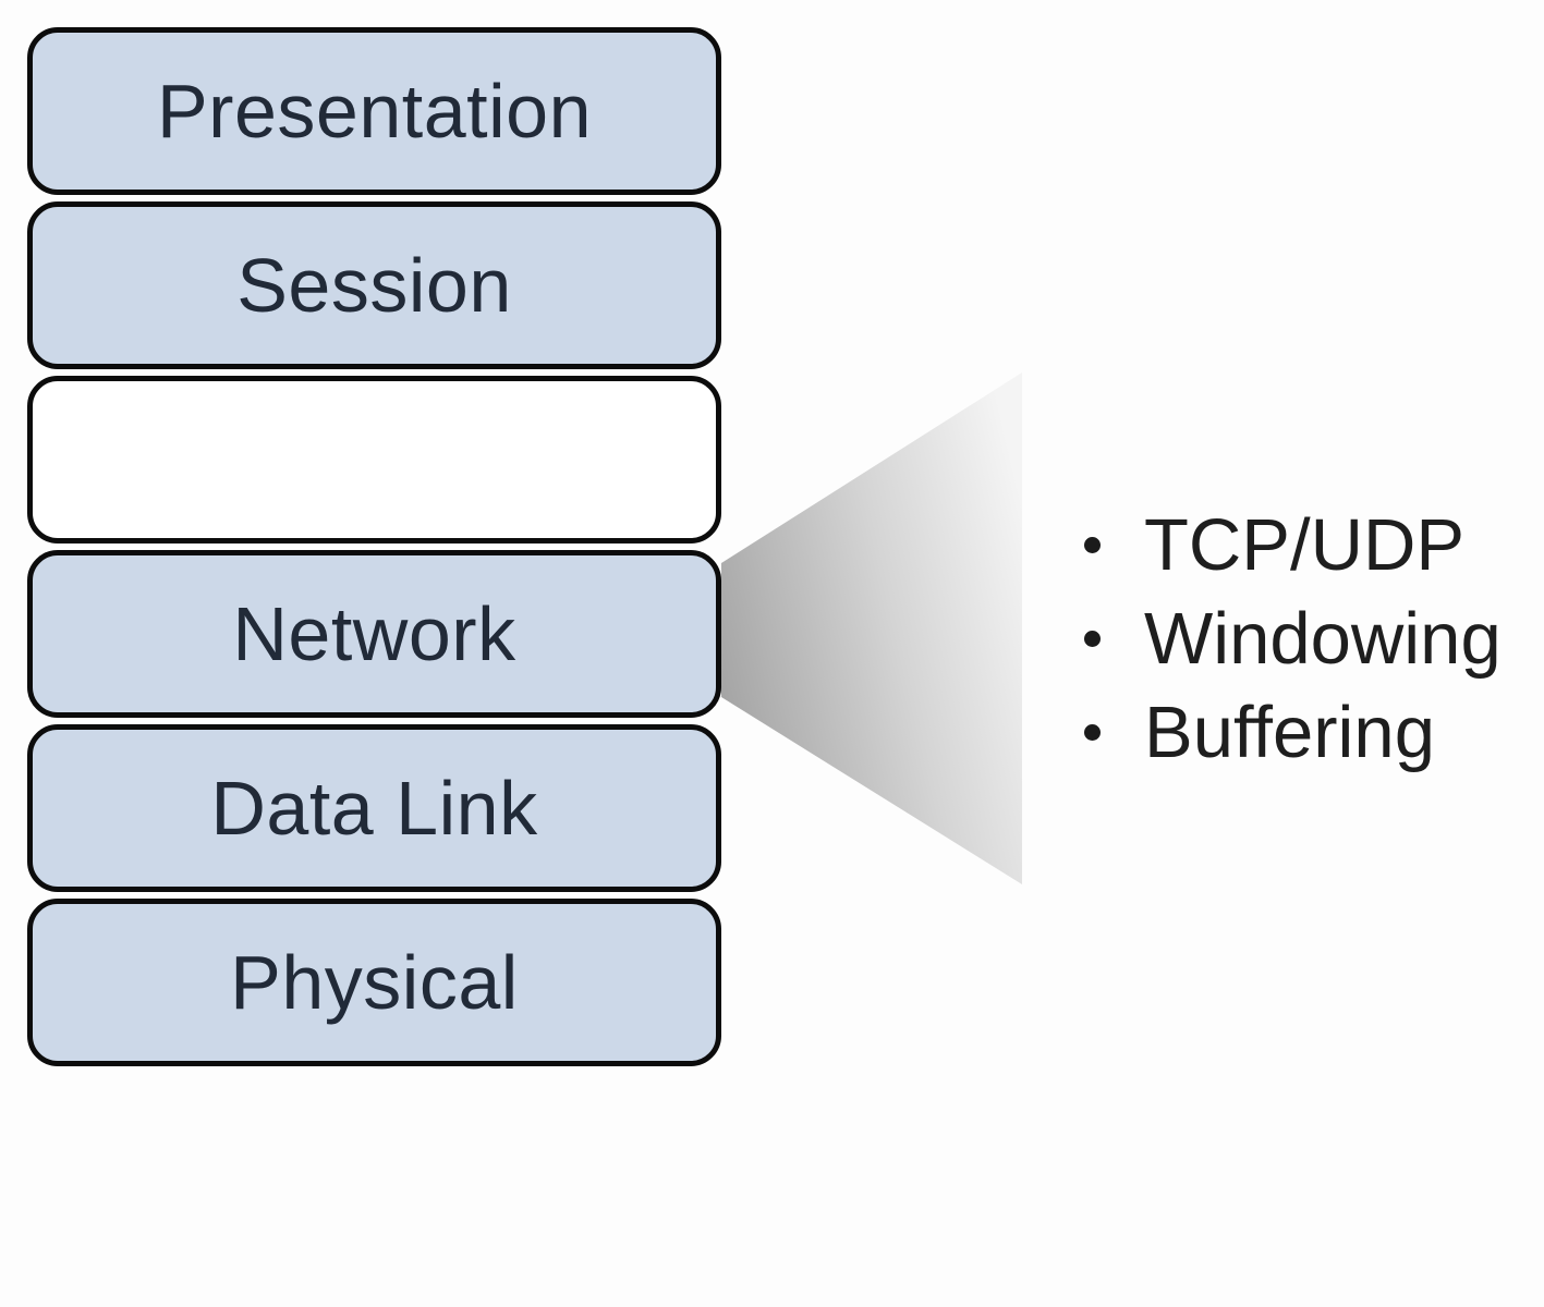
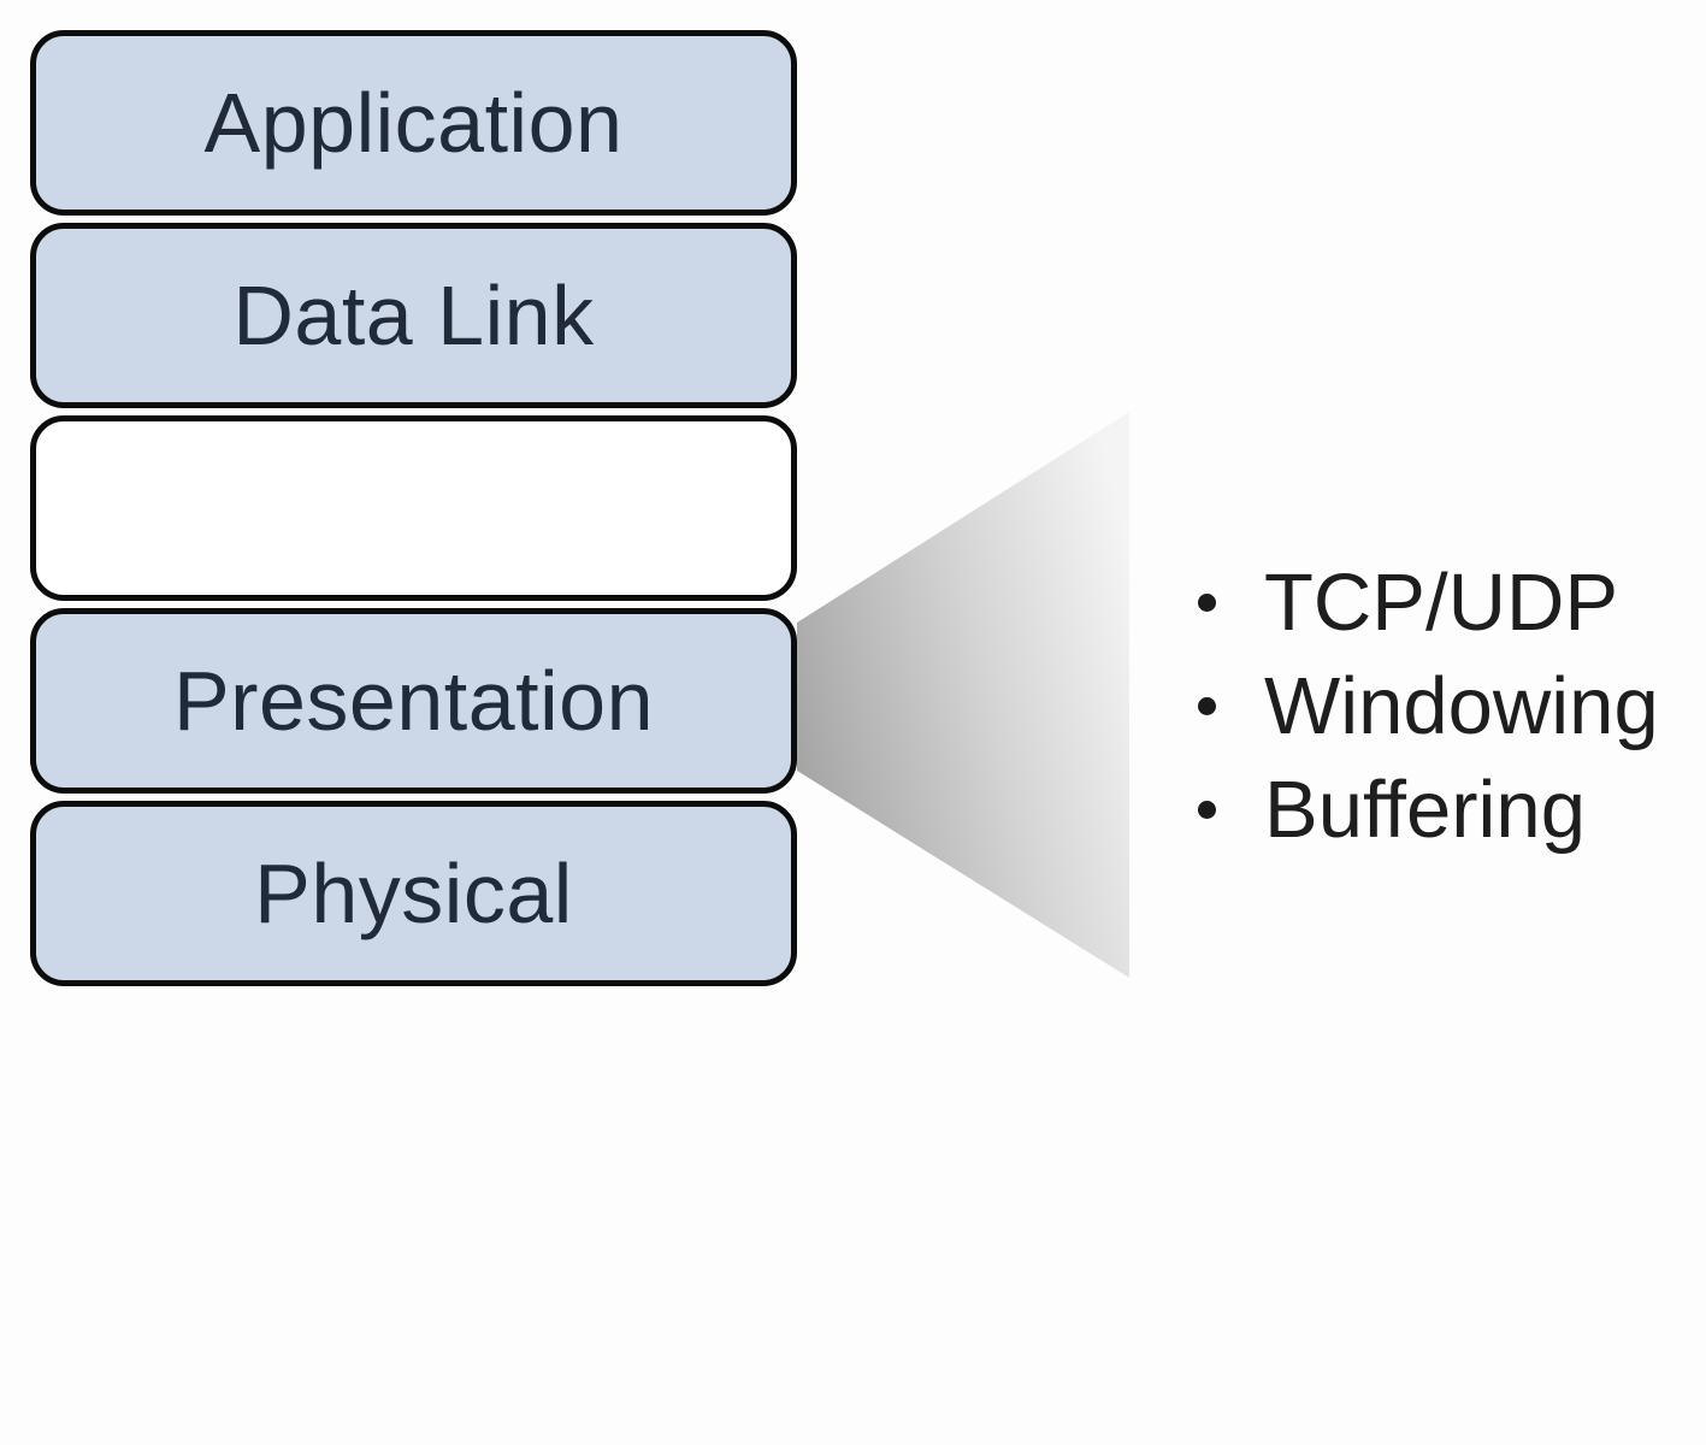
+ Application
- Presentation
+ Data Link
- Session
- Network
- Data Link
+ Presentation
  Physical
  TCP/UDP
  Windowing
  Buffering
